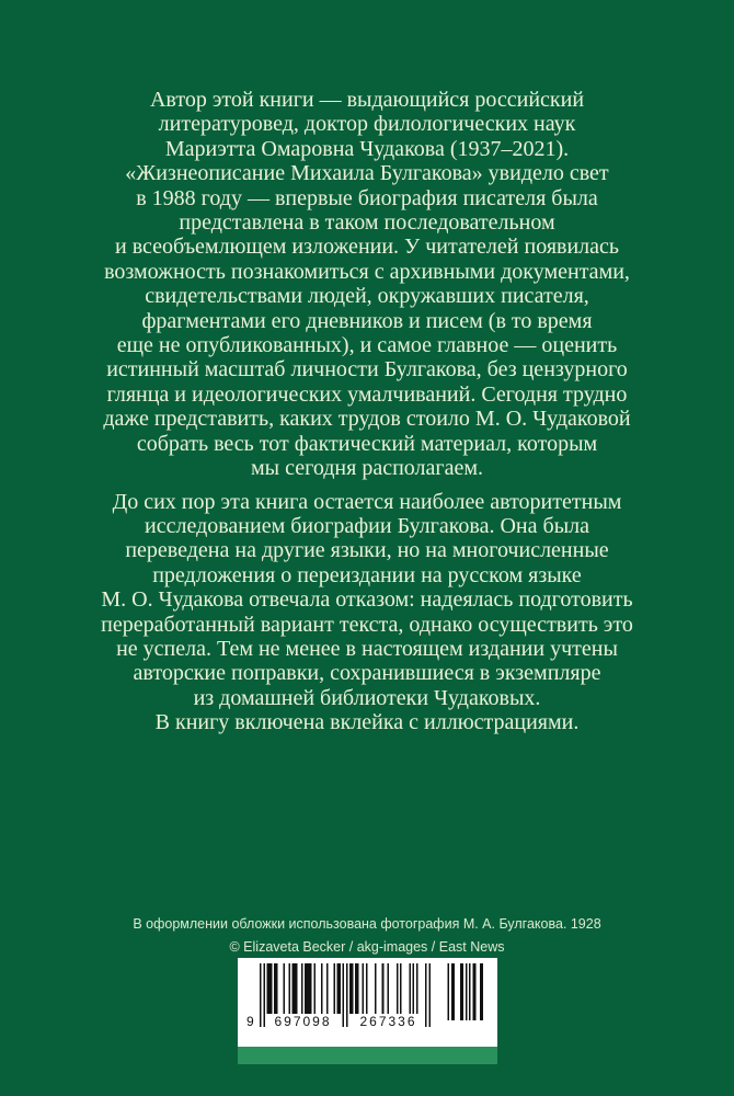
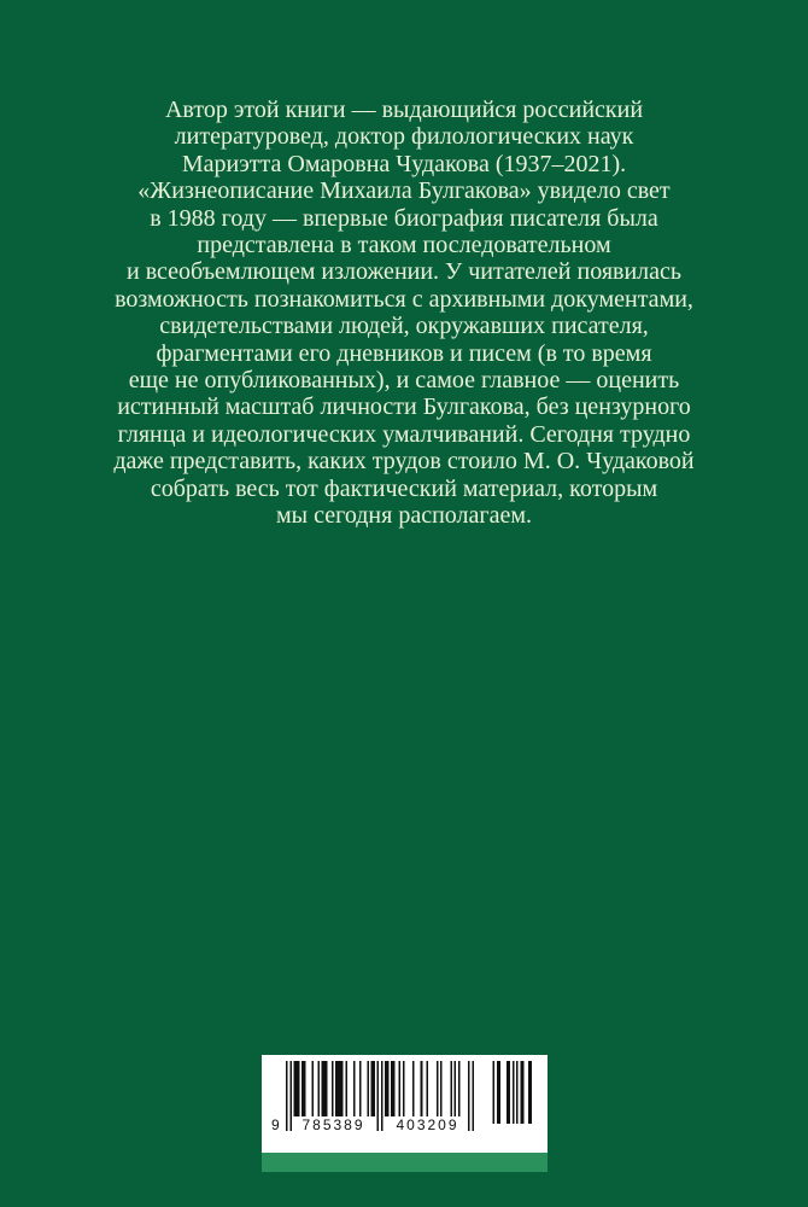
  Автор этой книги — выдающийся российский
  литературовед, доктор филологических наук
  Мариэтта Омаровна Чудакова (1937–2021).
  «Жизнеописание Михаила Булгакова» увидело свет
  в 1988 году — впервые биография писателя была
  представлена в таком последовательном
  и всеобъемлющем изложении. У читателей появилась
  возможность познакомиться с архивными документами,
  свидетельствами людей, окружавших писателя,
  фрагментами его дневников и писем (в то время
  еще не опубликованных), и самое главное — оценить
  истинный масштаб личности Булгакова, без цензурного
  глянца и идеологических умалчиваний. Сегодня трудно
  даже представить, каких трудов стоило М. О. Чудаковой
  собрать весь тот фактический материал, которым
  мы сегодня располагаем.
- До сих пор эта книга остается наиболее авторитетным
- исследованием биографии Булгакова. Она была
- переведена на другие языки, но на многочисленные
- предложения о переиздании на русском языке
- М. О. Чудакова отвечала отказом: надеялась подготовить
- переработанный вариант текста, однако осуществить это
- не успела. Тем не менее в настоящем издании учтены
- авторские поправки, сохранившиеся в экземпляре
- из домашней библиотеки Чудаковых.
- В книгу включена вклейка с иллюстрациями.
- В оформлении обложки использована фотография М. А. Булгакова. 1928
- © Elizaveta Becker / akg-images / East News
  9
- 697098
+ 785389
- 267336
+ 403209
